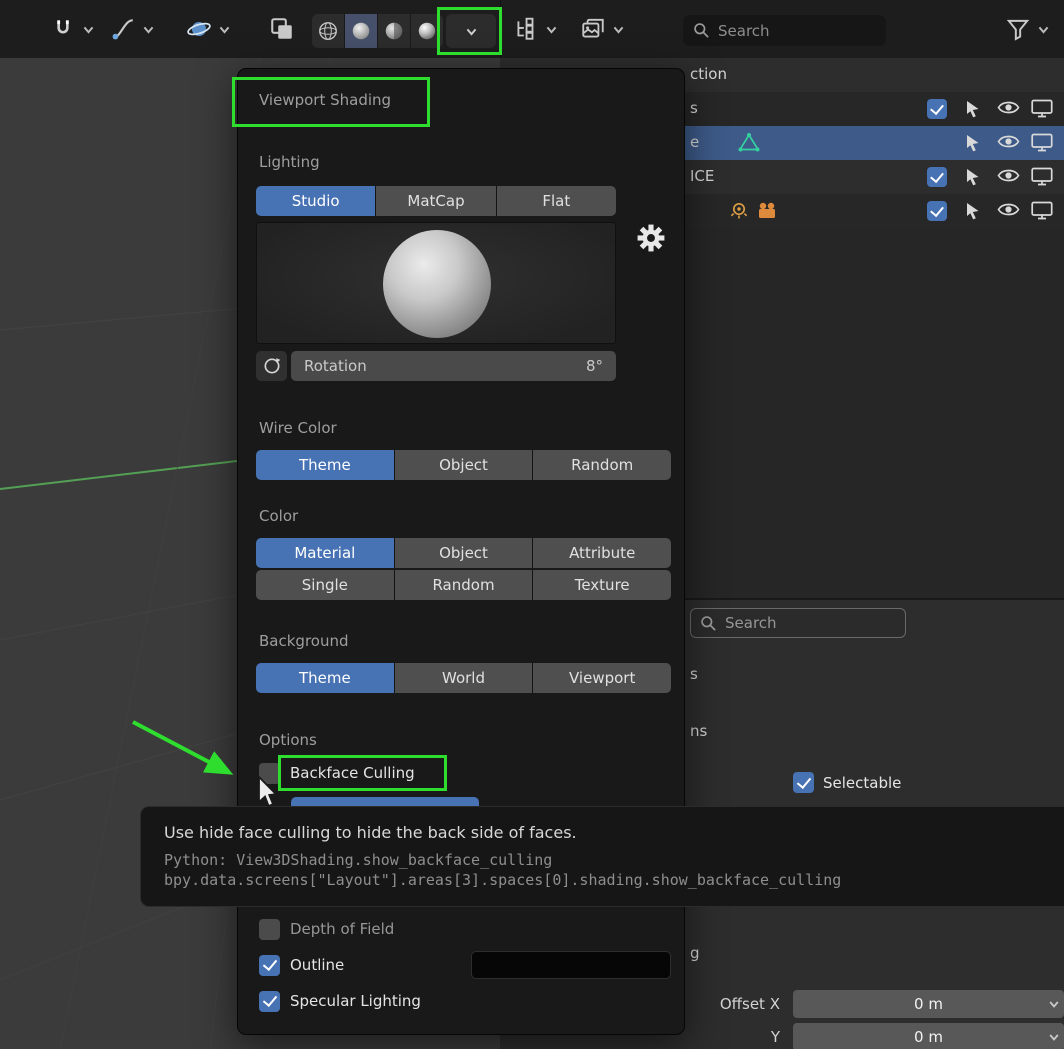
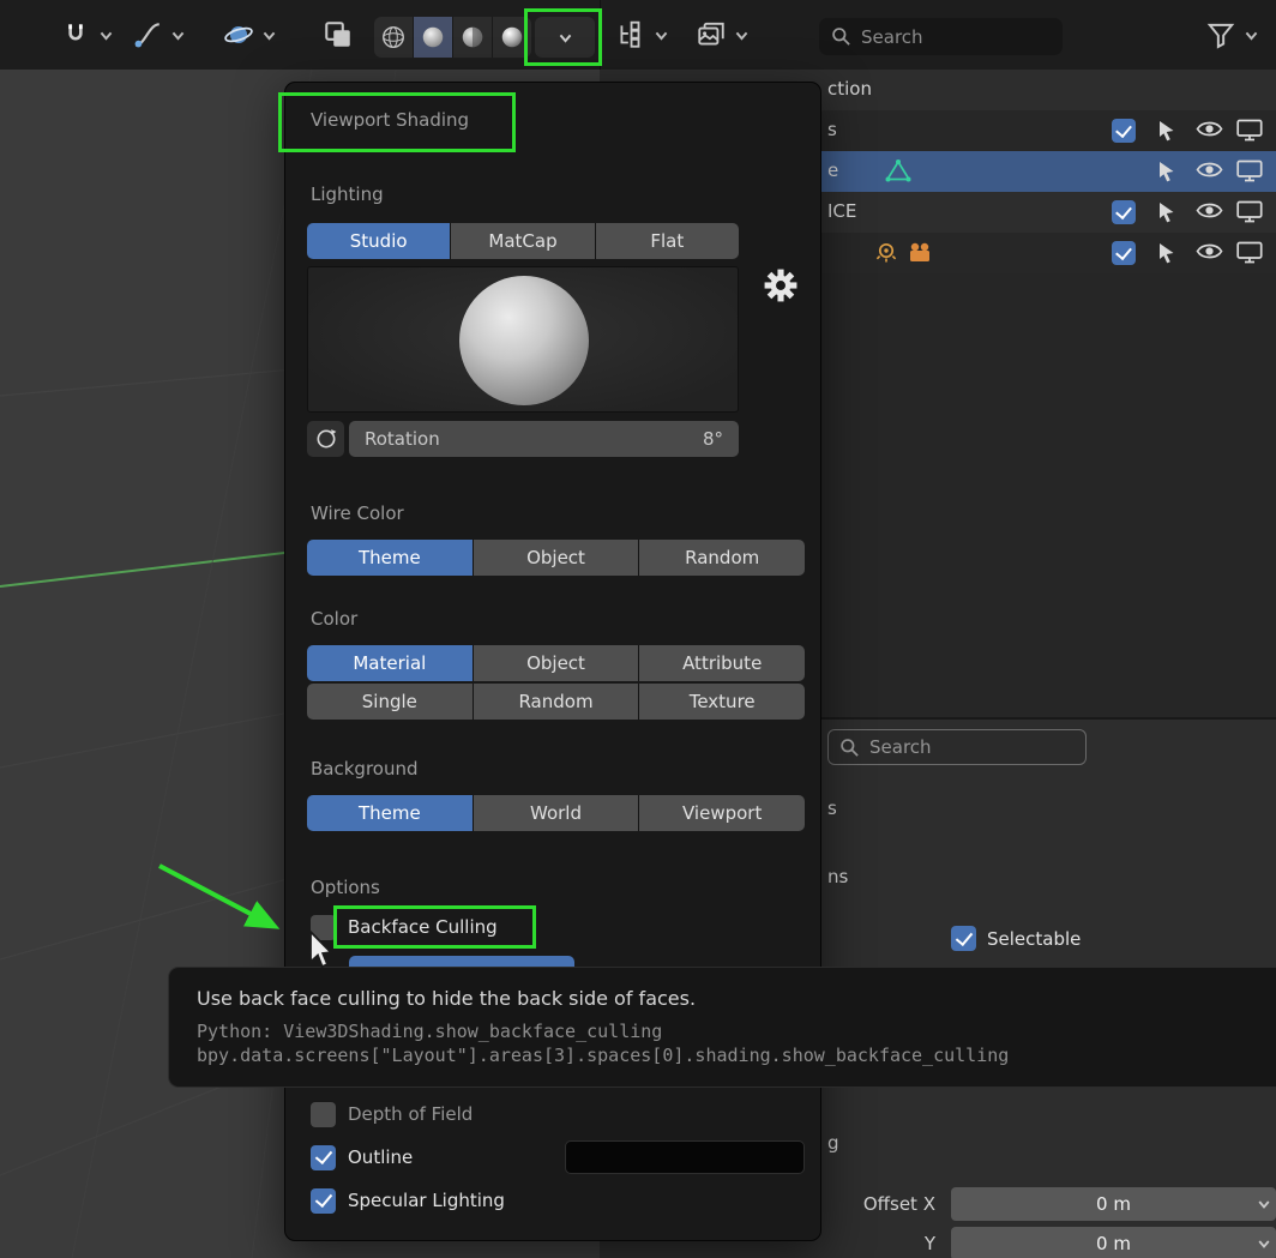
  ction
  s
  e
  ICE
  Search
  s
  ns
  Selectable
  g
  Offset X
  0 m
  Y
  0 m
  Search
  Viewport Shading
  Lighting
  Studio
  MatCap
  Flat
  Rotation
  8°
  Wire Color
  Theme
  Object
  Random
  Color
  Material
  Object
  Attribute
  Single
  Random
  Texture
  Background
  Theme
  World
  Viewport
  Options
  Backface Culling
  Depth of Field
  Outline
  Specular Lighting
- Use hide face culling to hide the back side of faces.
+ Use back face culling to hide the back side of faces.
  Python: View3DShading.show_backface_culling
  bpy.data.screens["Layout"].areas[3].spaces[0].shading.show_backface_culling
